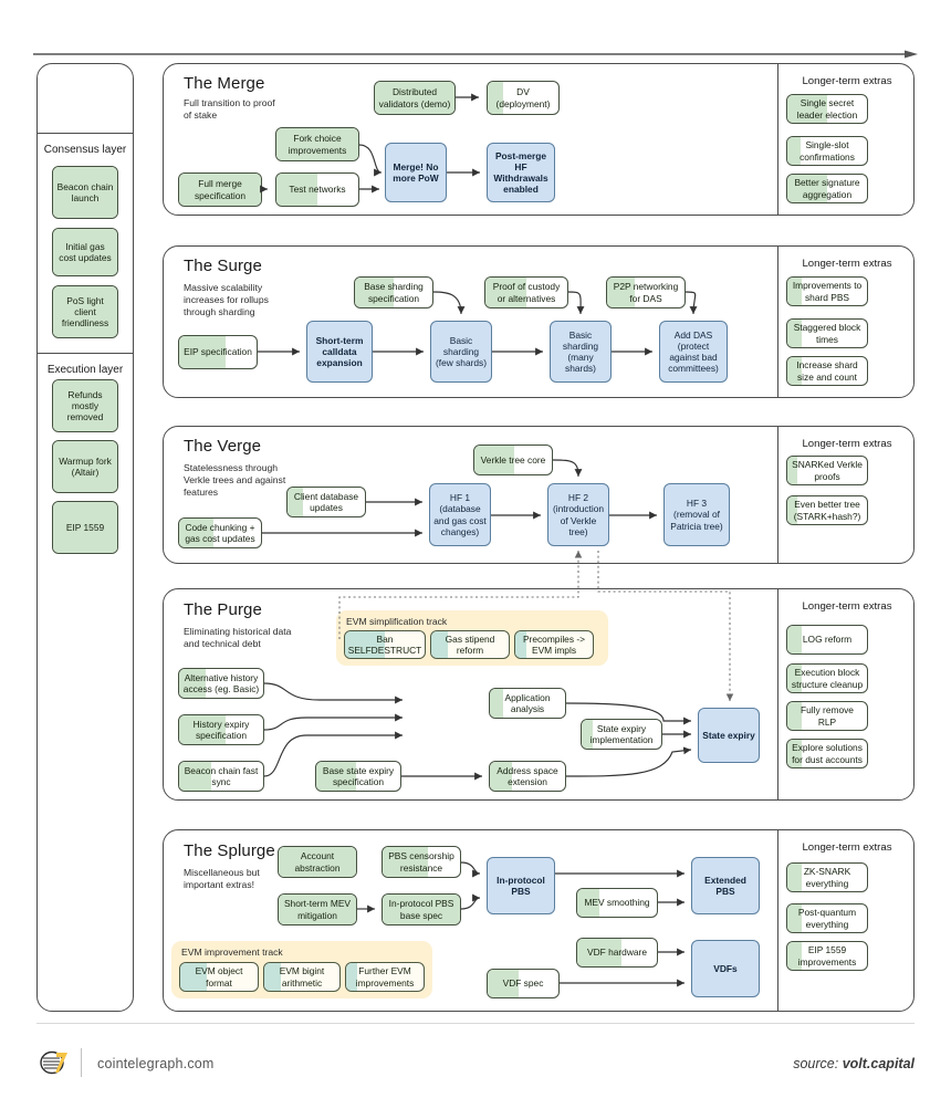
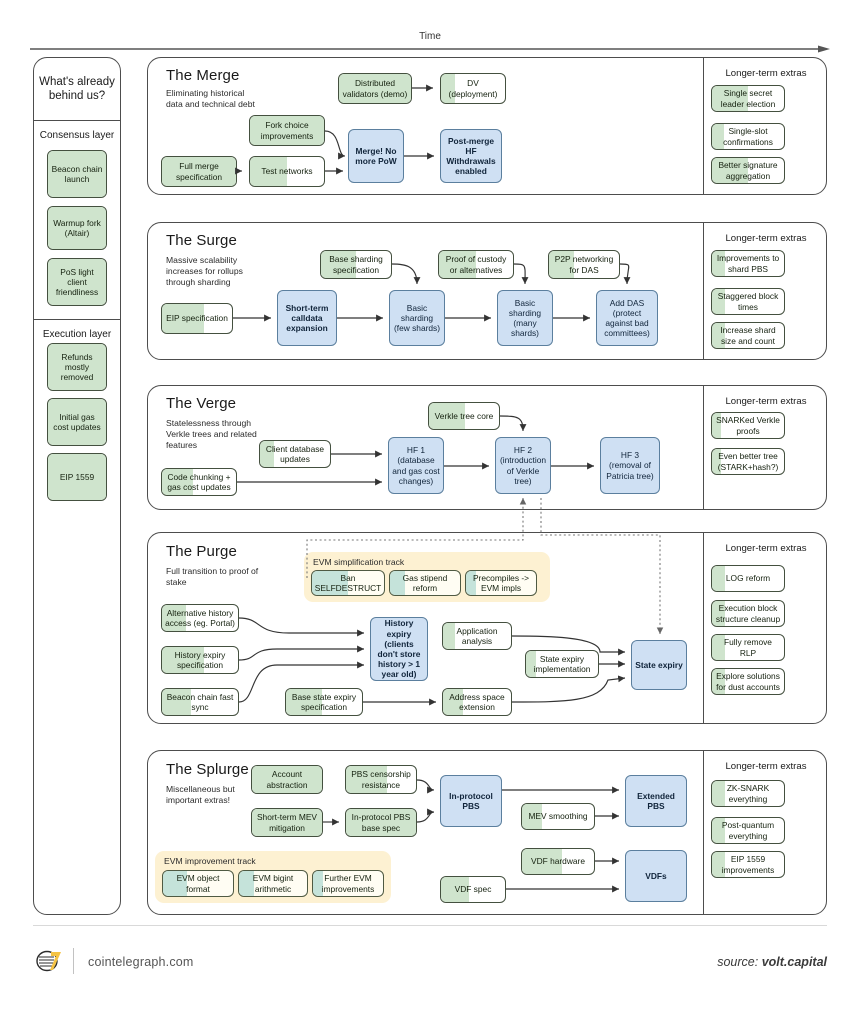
+ Time
+ What's already behind us?
  Consensus layer
  Execution layer
  Beacon chain launch
- Initial gas cost updates
+ Warmup fork (Altair)
  PoS light client friendliness
  Refunds mostly removed
- Warmup fork (Altair)
+ Initial gas cost updates
  EIP 1559
  The Merge
- Full transition to proof of stake
+ Eliminating historical data and technical debt
  Longer-term extras
  Distributed validators (demo)
  DV (deployment)
  Fork choice improvements
  Full merge specification
  Test networks
  Merge! No more PoW
  Post-merge HF Withdrawals enabled
  Single secret leader election
  Single-slot confirmations
  Better signature aggregation
  The Surge
  Massive scalability increases for rollups through sharding
  Longer-term extras
  Base sharding specification
  Proof of custody or alternatives
  P2P networking for DAS
  EIP specification
  Short-term calldata expansion
  Basic sharding (few shards)
  Basic sharding (many shards)
  Add DAS (protect against bad committees)
  Improvements to shard PBS
  Staggered block times
  Increase shard size and count
  The Verge
- Statelessness through Verkle trees and against features
+ Statelessness through Verkle trees and related features
  Longer-term extras
  Verkle tree core
  Client database updates
  Code chunking + gas cost updates
  HF 1 (database and gas cost changes)
  HF 2 (introduction of Verkle tree)
  HF 3 (removal of Patricia tree)
  SNARKed Verkle proofs
  Even better tree (STARK+hash?)
  The Purge
- Eliminating historical data and technical debt
+ Full transition to proof of stake
  Longer-term extras
  EVM simplification track
  Ban SELFDESTRUCT
  Gas stipend reform
  Precompiles -> EVM impls
- Alternative history access (eg. Basic)
+ Alternative history access (eg. Portal)
  History expiry specification
  Beacon chain fast sync
+ History expiry (clients don't store history > 1 year old)
  Application analysis
  State expiry implementation
  Base state expiry specification
  Address space extension
  State expiry
  LOG reform
  Execution block structure cleanup
  Fully remove RLP
  Explore solutions for dust accounts
  The Splurge
  Miscellaneous but important extras!
  Longer-term extras
  Account abstraction
  PBS censorship resistance
  Short-term MEV mitigation
  In-protocol PBS base spec
  In-protocol PBS
  MEV smoothing
  Extended PBS
  VDF hardware
  VDF spec
  VDFs
  EVM improvement track
  EVM object format
  EVM bigint arithmetic
  Further EVM improvements
  ZK-SNARK everything
  Post-quantum everything
  EIP 1559 improvements
  cointelegraph.com
  source: volt.capital
